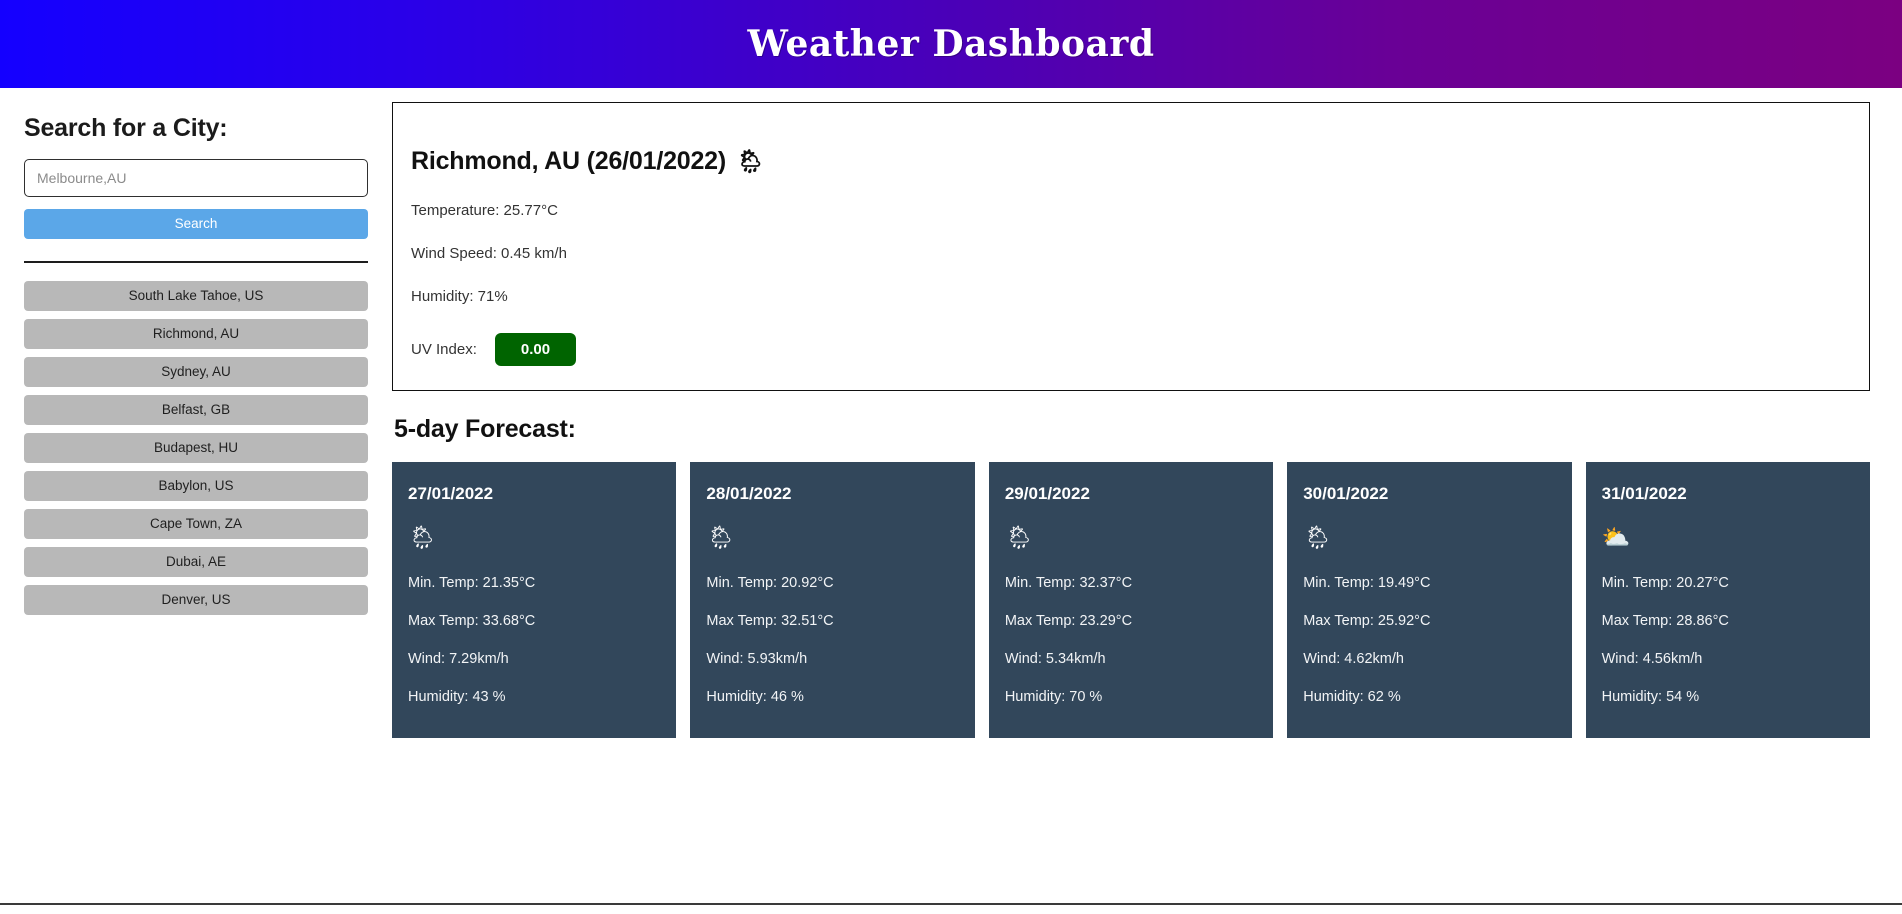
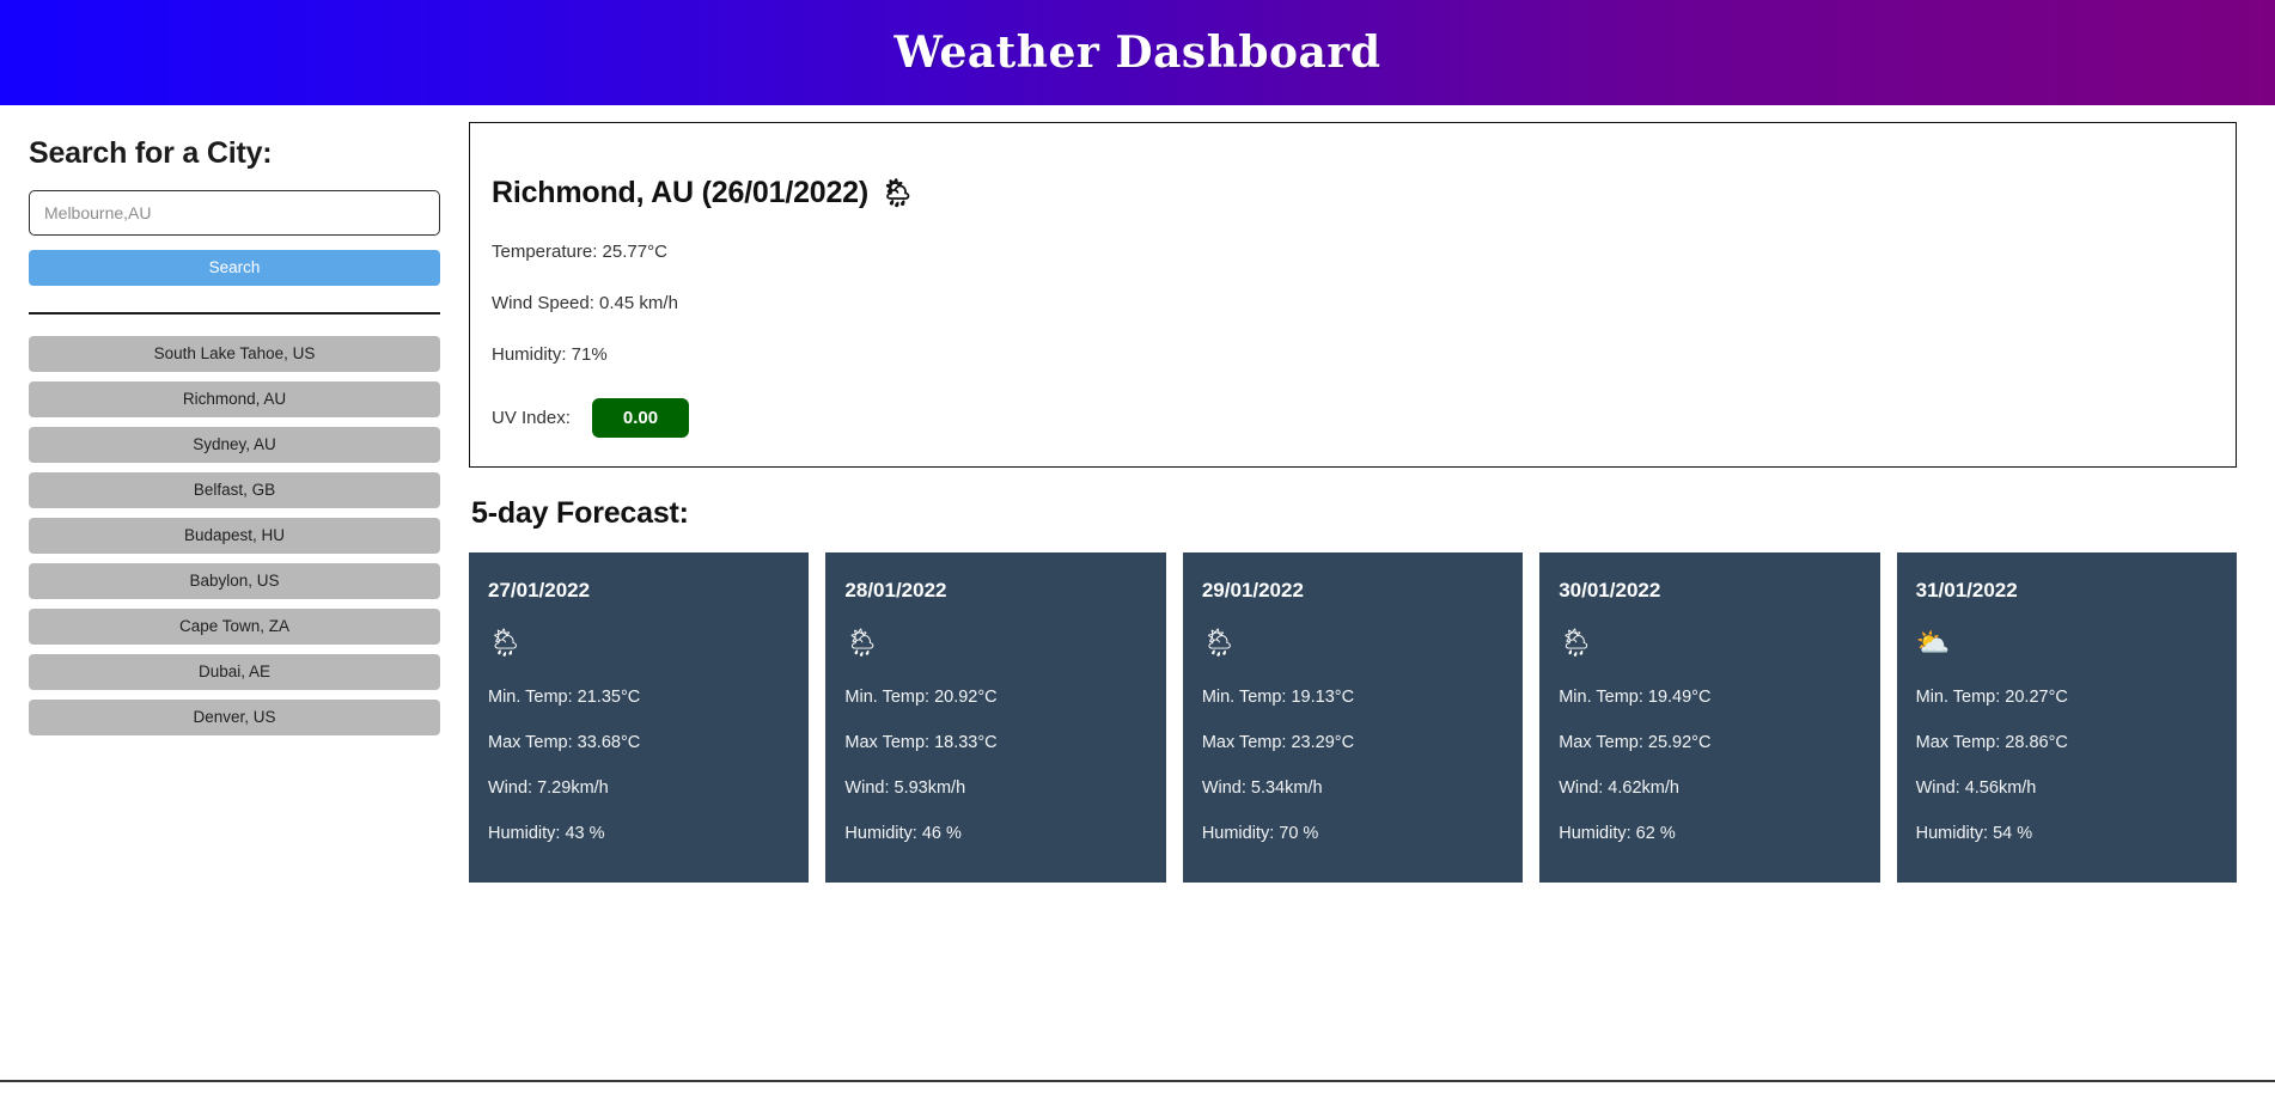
  Weather Dashboard
  Search for a City:
  Melbourne,AU
  Search
  South Lake Tahoe, US
  Richmond, AU
  Sydney, AU
  Belfast, GB
  Budapest, HU
  Babylon, US
  Cape Town, ZA
  Dubai, AE
  Denver, US
  Richmond, AU (26/01/2022)
  🌦
  Temperature: 25.77°C
  Wind Speed: 0.45 km/h
  Humidity: 71%
  UV Index:
  0.00
  5-day Forecast:
  27/01/2022
  🌦
  Min. Temp: 21.35°C
  Max Temp: 33.68°C
  Wind: 7.29km/h
  Humidity: 43 %
  28/01/2022
  🌦
  Min. Temp: 20.92°C
- Max Temp: 32.51°C
+ Max Temp: 18.33°C
  Wind: 5.93km/h
  Humidity: 46 %
  29/01/2022
  🌦
- Min. Temp: 32.37°C
+ Min. Temp: 19.13°C
  Max Temp: 23.29°C
  Wind: 5.34km/h
  Humidity: 70 %
  30/01/2022
  🌦
  Min. Temp: 19.49°C
  Max Temp: 25.92°C
  Wind: 4.62km/h
  Humidity: 62 %
  31/01/2022
  ⛅
  Min. Temp: 20.27°C
  Max Temp: 28.86°C
  Wind: 4.56km/h
  Humidity: 54 %
